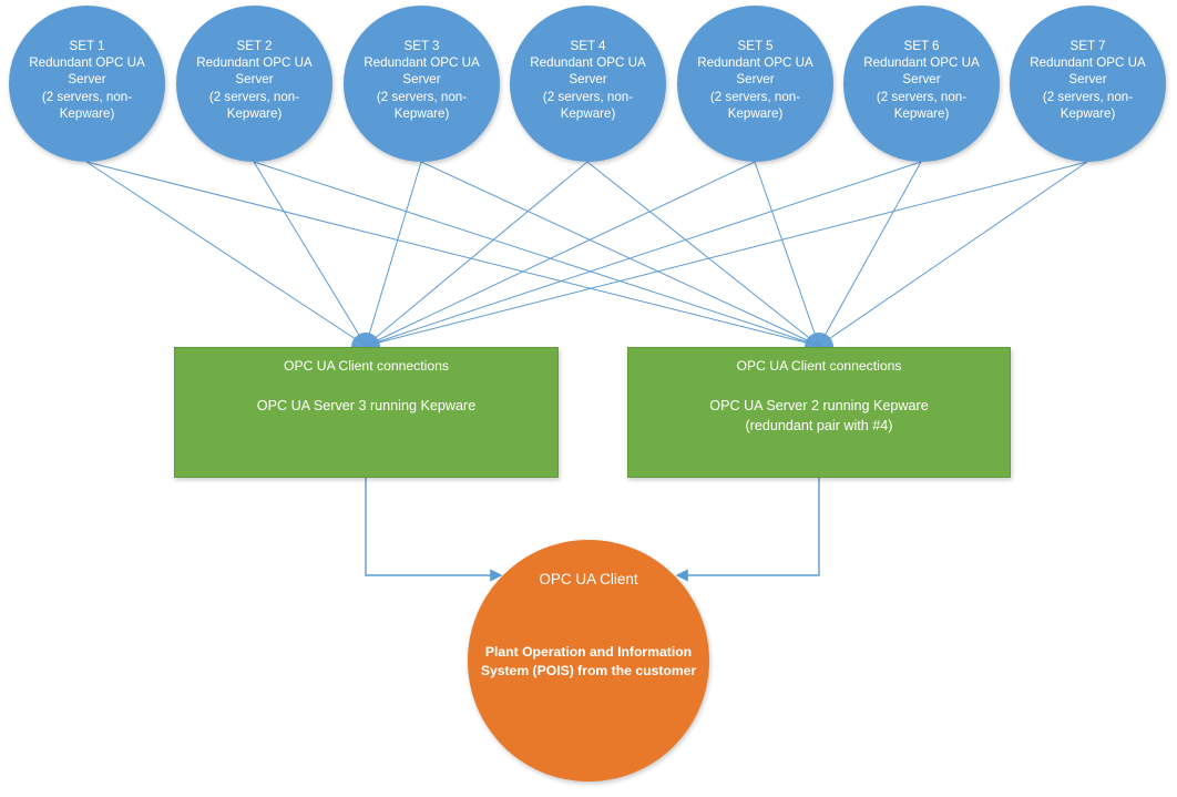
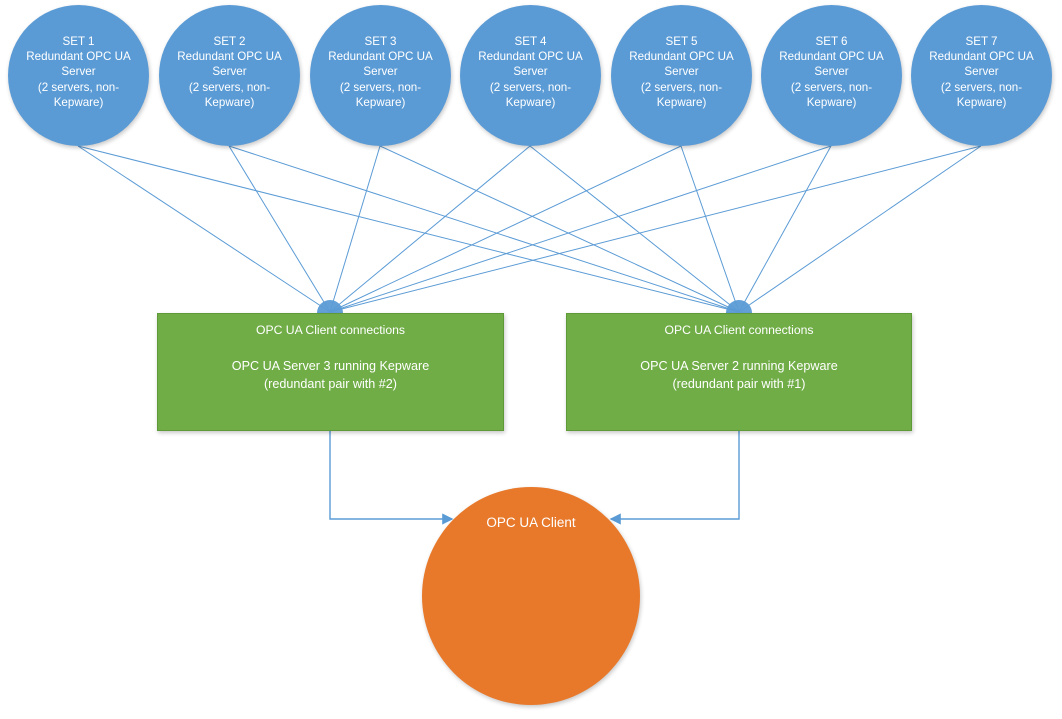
  SET 1
  Redundant OPC UA
  Server
  (2 servers, non-
  Kepware)
  SET 2
  Redundant OPC UA
  Server
  (2 servers, non-
  Kepware)
  SET 3
  Redundant OPC UA
  Server
  (2 servers, non-
  Kepware)
  SET 4
  Redundant OPC UA
  Server
  (2 servers, non-
  Kepware)
  SET 5
  Redundant OPC UA
  Server
  (2 servers, non-
  Kepware)
  SET 6
  Redundant OPC UA
  Server
  (2 servers, non-
  Kepware)
  SET 7
  Redundant OPC UA
  Server
  (2 servers, non-
  Kepware)
  OPC UA Client connections
  OPC UA Server 3 running Kepware
+ (redundant pair with #2)
  OPC UA Client connections
  OPC UA Server 2 running Kepware
- (redundant pair with #4)
+ (redundant pair with #1)
  OPC UA Client
- Plant Operation and Information
- System (POIS) from the customer
